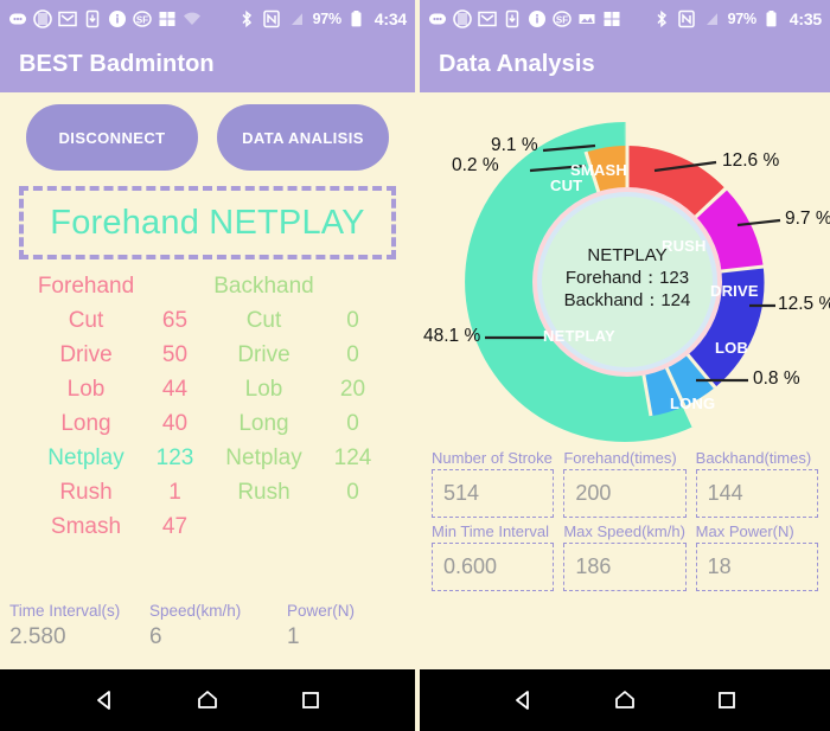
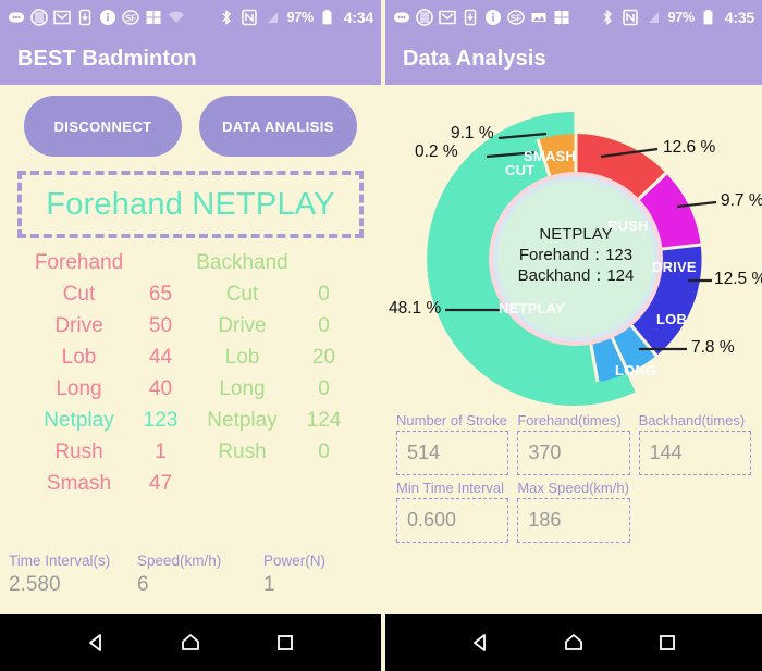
  SF
  97%
  4:34
  BEST Badminton
  DISCONNECT
  DATA ANALISIS
  Forehand NETPLAY
  Forehand
  Backhand
  Cut
  65
  Cut
  0
  Drive
  50
  Drive
  0
  Lob
  44
  Lob
  20
  Long
  40
  Long
  0
  Netplay
  123
  Netplay
  124
  Rush
  1
  Rush
  0
  Smash
  47
  Time Interval(s)
  Speed(km/h)
  Power(N)
  2.580
  6
  1
  SF
  97%
  4:35
  Data Analysis
  RUSH
  DRIVE
  LOB
  LONG
  NETPLAY
  CUT
  SMASH
  12.6 %
  9.7 %
  12.5 %
- 0.8 %
+ 7.8 %
  48.1 %
  0.2 %
  9.1 %
  NETPLAY
  Forehand：123
  Backhand：124
  Number of Stroke
  514
  Forehand(times)
- 200
+ 370
  Backhand(times)
  144
  Min Time Interval
  0.600
  Max Speed(km/h)
  186
- Max Power(N)
- 18
